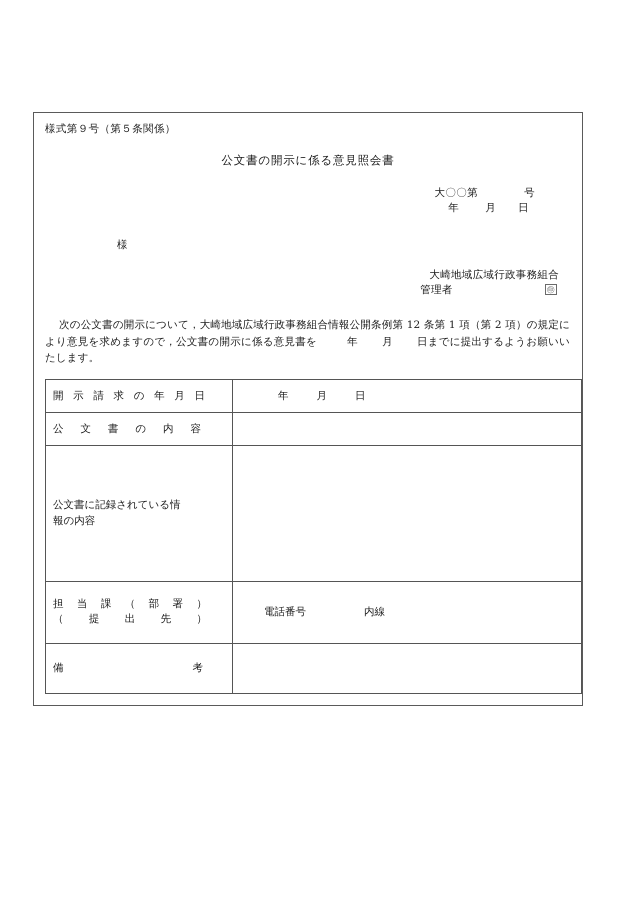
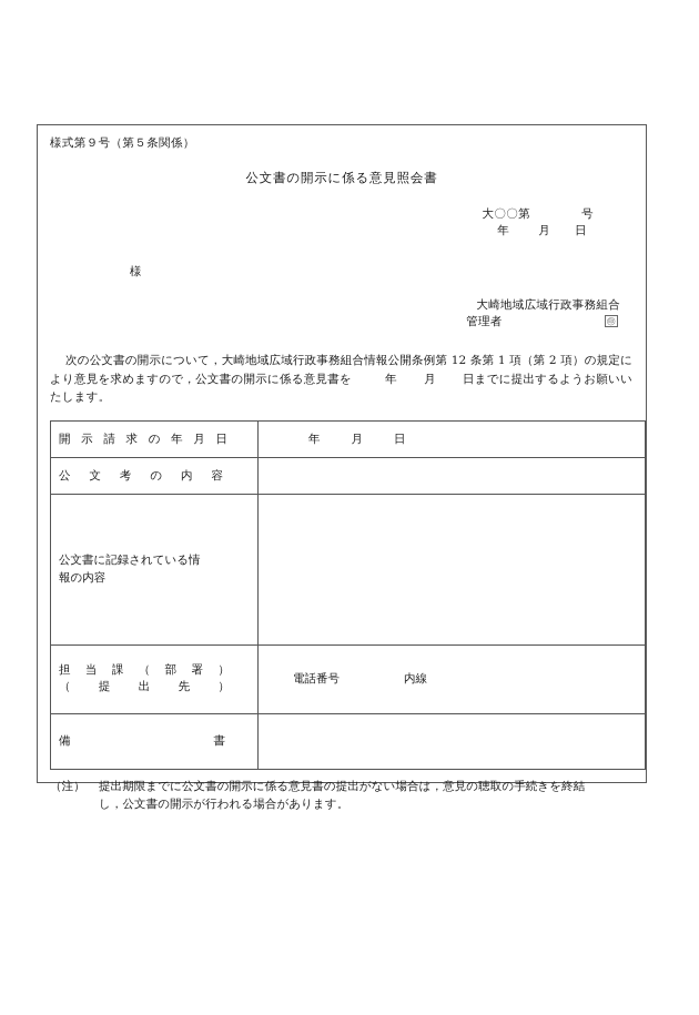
  様式第９号（第５条関係）
  公文書の開示に係る意見照会書
  大〇〇第 号
  年 月 日
  様
  大崎地域広域行政事務組合
  管理者 ㊞
  次の公文書の開示について，大崎地域広域行政事務組合情報公開条例第 12 条第 1 項（第 2 項）の規定により意見を求めますので，公文書の開示に係る意見書を 年 月 日までに提出するようお願いいたします。
  開 示 請 求 の 年 月 日	年 月 日
- 公 文 書 の 内 容
+ 公 文 考 の 内 容
  公文書に記録されている情 報の内容
  担 当 課 （ 部 署 ） （ 提 出 先 ）	電話番号 内線
- 備 考
+ 備 書
+ （注）
+ 提出期限までに公文書の開示に係る意見書の提出がない場合は，意見の聴取の手続きを終結
+ し，公文書の開示が行われる場合があります。
